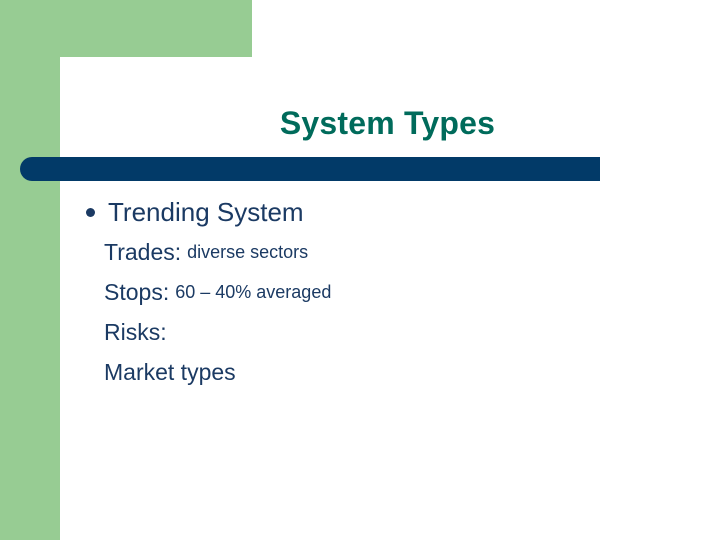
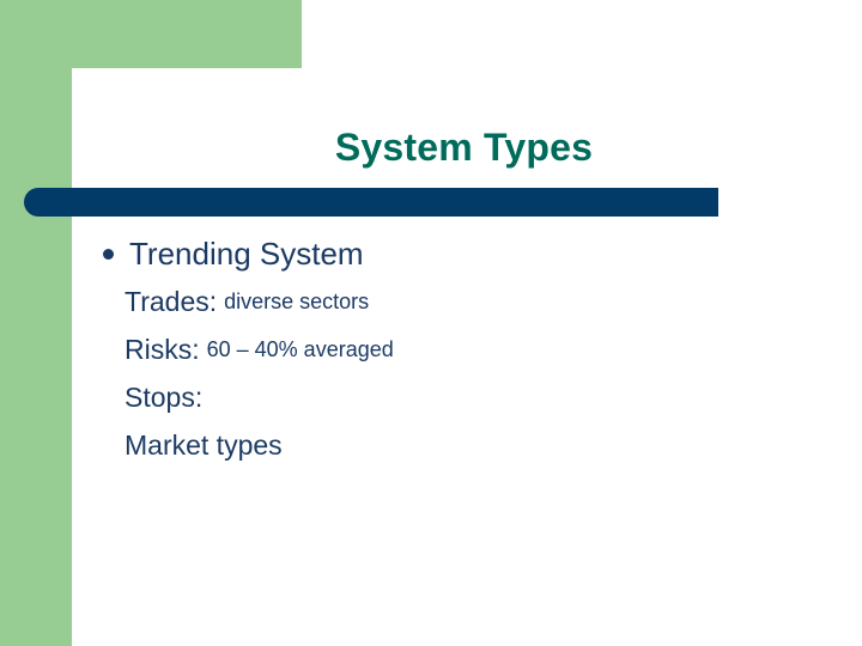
  System Types
  Trending System
  Trades:
  diverse sectors
- Stops:
+ Risks:
  60 – 40% averaged
- Risks:
+ Stops:
  Market types
